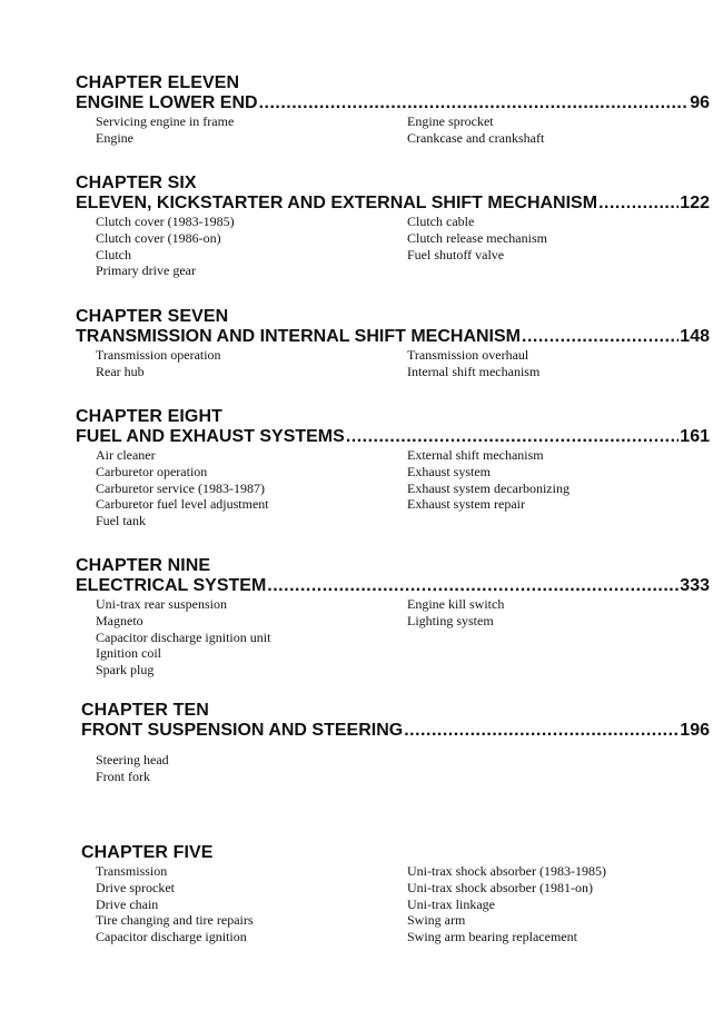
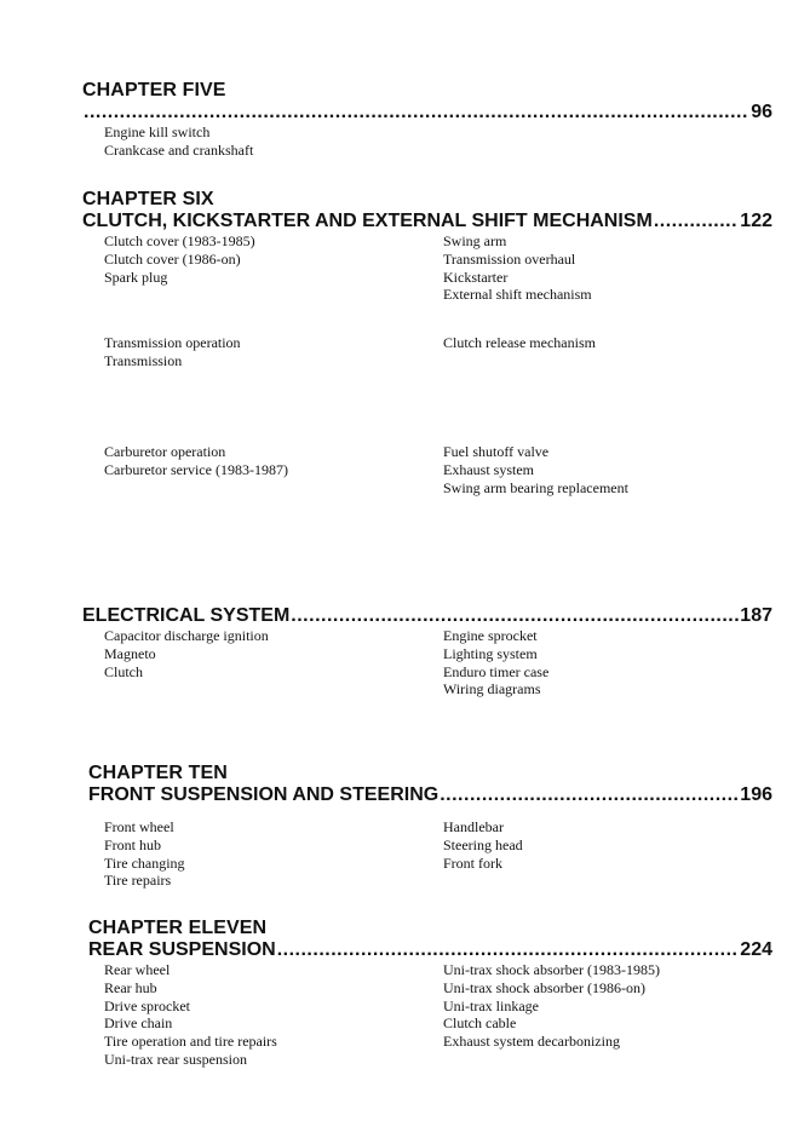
- CHAPTER ELEVEN
+ CHAPTER FIVE
- ENGINE LOWER END
  96
- Servicing engine in frame
- Engine
- Engine sprocket
+ Engine kill switch
  Crankcase and crankshaft
  CHAPTER SIX
- ELEVEN, KICKSTARTER AND EXTERNAL SHIFT MECHANISM
+ CLUTCH, KICKSTARTER AND EXTERNAL SHIFT MECHANISM
  122
  Clutch cover (1983-1985)
  Clutch cover (1986-on)
- Clutch
+ Spark plug
- Primary drive gear
- Clutch cable
+ Swing arm
- Clutch release mechanism
+ Transmission overhaul
+ Kickstarter
- Fuel shutoff valve
+ External shift mechanism
- CHAPTER SEVEN
- TRANSMISSION AND INTERNAL SHIFT MECHANISM
- 148
  Transmission operation
- Rear hub
+ Transmission
- Transmission overhaul
+ Clutch release mechanism
- Internal shift mechanism
- CHAPTER EIGHT
- FUEL AND EXHAUST SYSTEMS
- 161
- Air cleaner
  Carburetor operation
  Carburetor service (1983-1987)
- Carburetor fuel level adjustment
- Fuel tank
- External shift mechanism
+ Fuel shutoff valve
  Exhaust system
- Exhaust system decarbonizing
+ Swing arm bearing replacement
- Exhaust system repair
- CHAPTER NINE
  ELECTRICAL SYSTEM
- 333
+ 187
- Uni-trax rear suspension
+ Capacitor discharge ignition
  Magneto
- Capacitor discharge ignition unit
- Ignition coil
- Spark plug
+ Clutch
- Engine kill switch
+ Engine sprocket
  Lighting system
+ Enduro timer case
+ Wiring diagrams
  CHAPTER TEN
  FRONT SUSPENSION AND STEERING
  196
+ Front wheel
+ Front hub
+ Tire changing
+ Tire repairs
+ Handlebar
  Steering head
  Front fork
- CHAPTER FIVE
+ CHAPTER ELEVEN
+ REAR SUSPENSION
+ 224
+ Rear wheel
- Transmission
+ Rear hub
  Drive sprocket
  Drive chain
- Tire changing and tire repairs
+ Tire operation and tire repairs
- Capacitor discharge ignition
+ Uni-trax rear suspension
  Uni-trax shock absorber (1983-1985)
- Uni-trax shock absorber (1981-on)
+ Uni-trax shock absorber (1986-on)
  Uni-trax linkage
- Swing arm
+ Clutch cable
- Swing arm bearing replacement
+ Exhaust system decarbonizing
